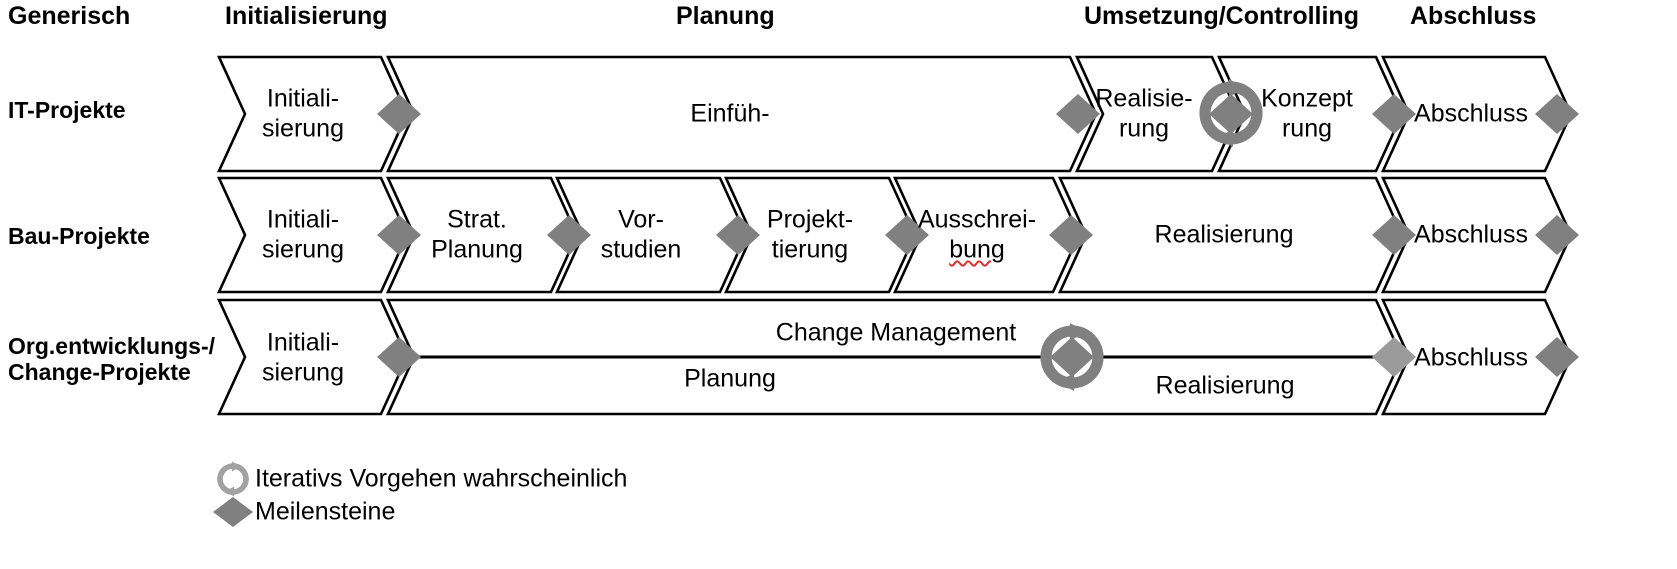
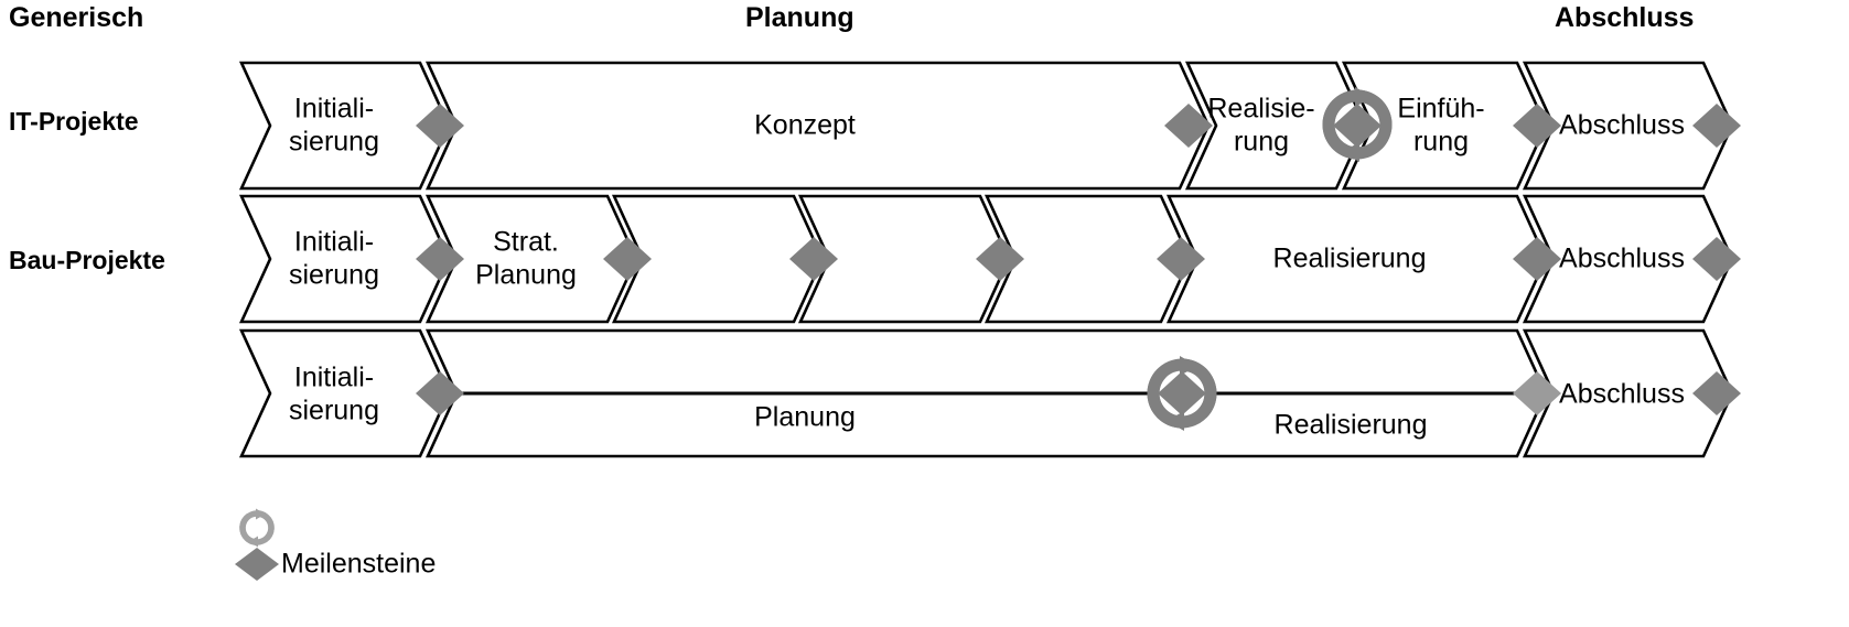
  Generisch
- Initialisierung
  Planung
- Umsetzung/Controlling
  Abschluss
  IT-Projekte
  Bau-Projekte
- Org.entwicklungs-/
- Change-Projekte
  Initiali-
  sierung
- Einfüh-
+ Konzept
  Realisie-
  rung
- Konzept
+ Einfüh-
  rung
  Abschluss
  Initiali-
  sierung
  Strat.
  Planung
- Vor-
- studien
- Projekt-
- tierung
- Ausschrei-
- bung
  Realisierung
  Abschluss
  Initiali-
  sierung
- Change Management
  Planung
  Realisierung
  Abschluss
- Iterativs Vorgehen wahrscheinlich
  Meilensteine
